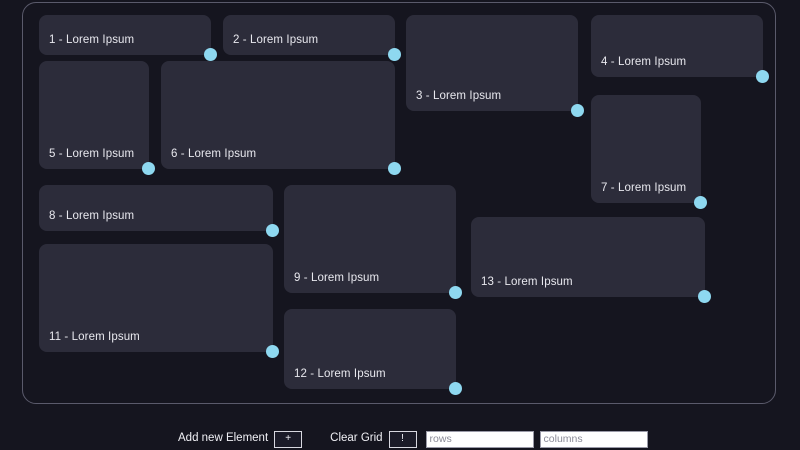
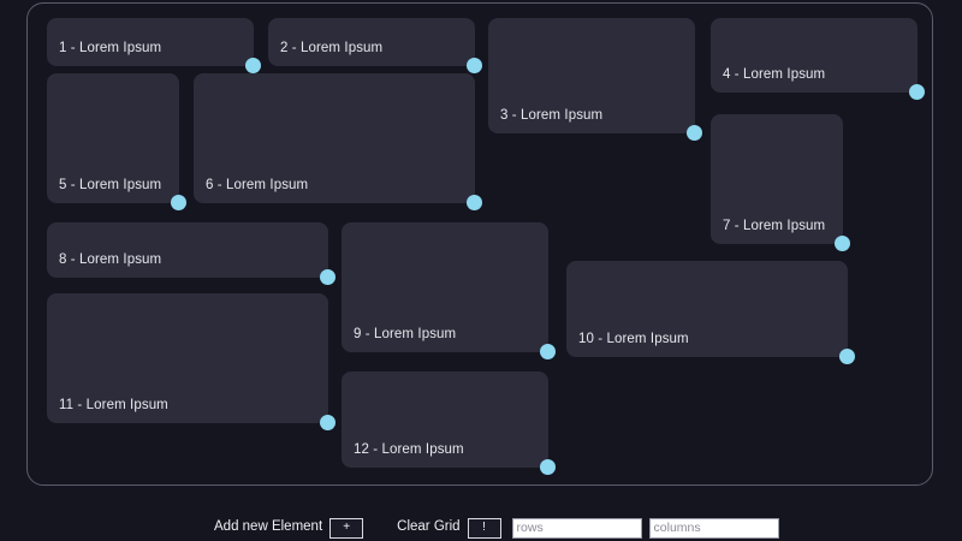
  1 - Lorem Ipsum
  2 - Lorem Ipsum
  3 - Lorem Ipsum
  4 - Lorem Ipsum
  5 - Lorem Ipsum
  6 - Lorem Ipsum
  7 - Lorem Ipsum
  8 - Lorem Ipsum
  9 - Lorem Ipsum
- 13 - Lorem Ipsum
+ 10 - Lorem Ipsum
  11 - Lorem Ipsum
  12 - Lorem Ipsum
  Add new Element
  +
  Clear Grid
  !
  rows
  columns
